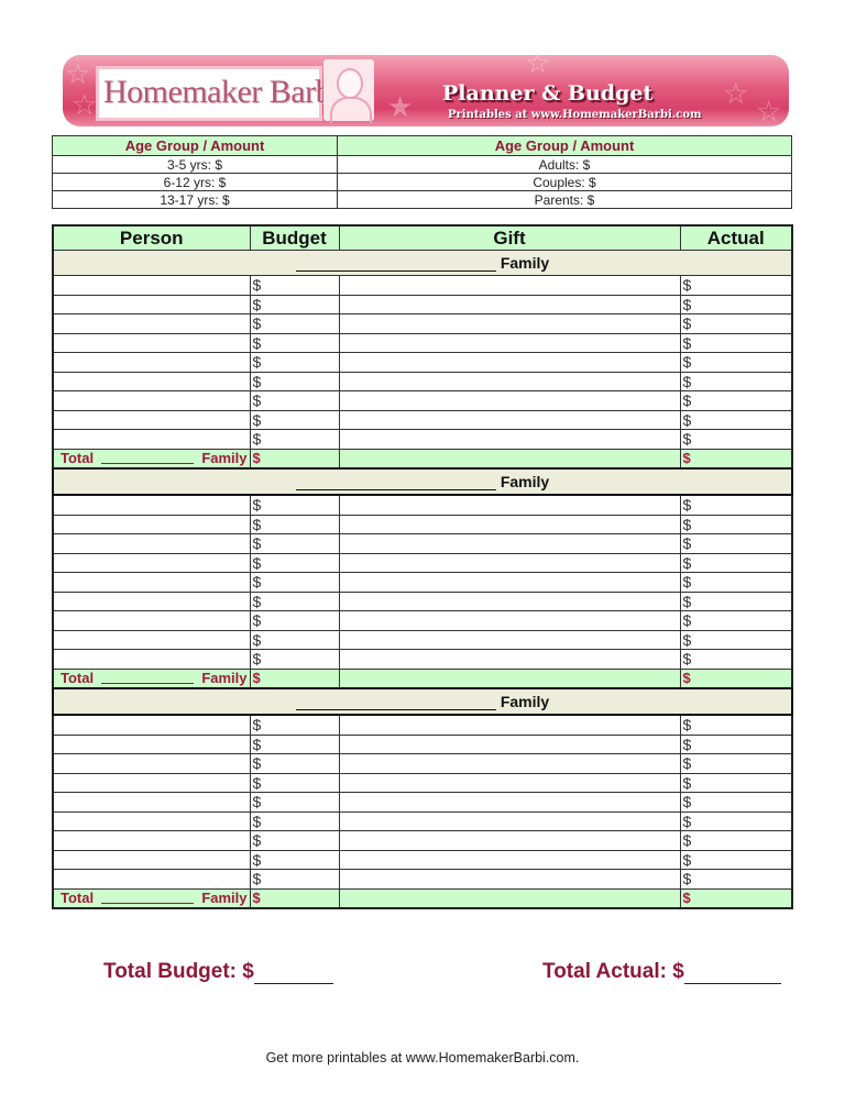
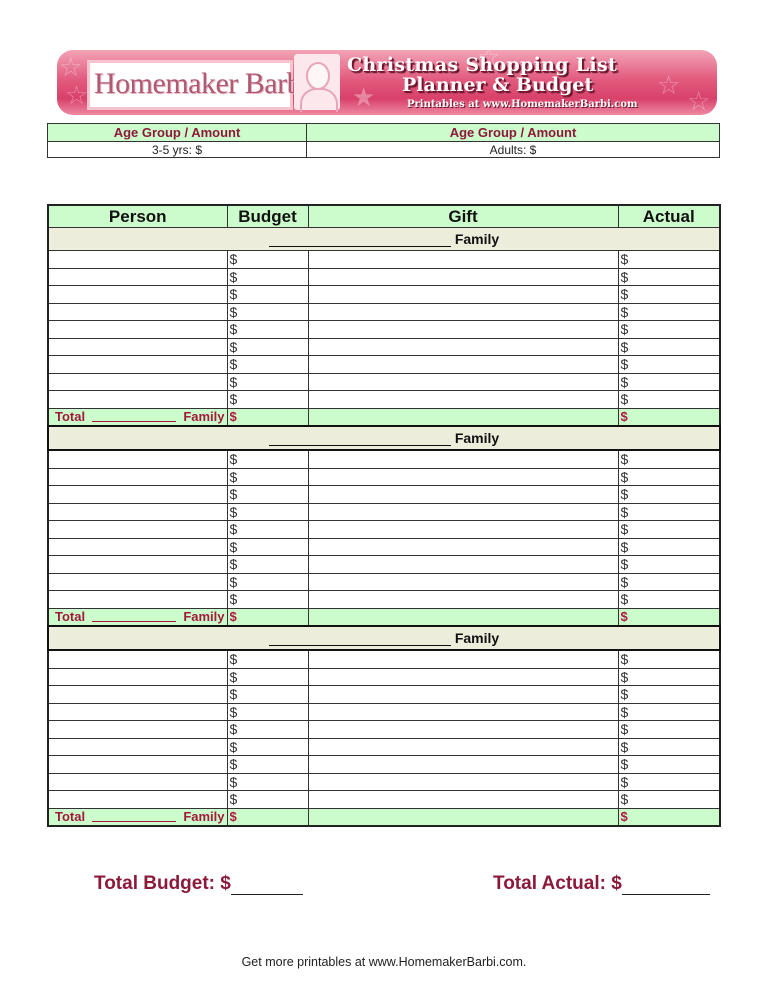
  ☆
  ☆
  ★
  ☆
  ☆
  ☆
  Homemaker Bar
+ Christmas Shopping List
  Planner & Budget
  Printables at www.HomemakerBarbi.com
  Age Group / Amount	Age Group / Amount
  3-5 yrs: $	Adults: $
- 6-12 yrs: $	Couples: $
- 13-17 yrs: $	Parents: $
  Person	Budget	Gift	Actual
  Family
  	$		$
  	$		$
  	$		$
  	$		$
  	$		$
  	$		$
  	$		$
  	$		$
  	$		$
  Total Family	$		$
  Family
  	$		$
  	$		$
  	$		$
  	$		$
  	$		$
  	$		$
  	$		$
  	$		$
  	$		$
  Total Family	$		$
  Family
  	$		$
  	$		$
  	$		$
  	$		$
  	$		$
  	$		$
  	$		$
  	$		$
  	$		$
  Total Family	$		$
  Total Budget: $
  Total Actual: $
  Get more printables at www.HomemakerBarbi.com.
